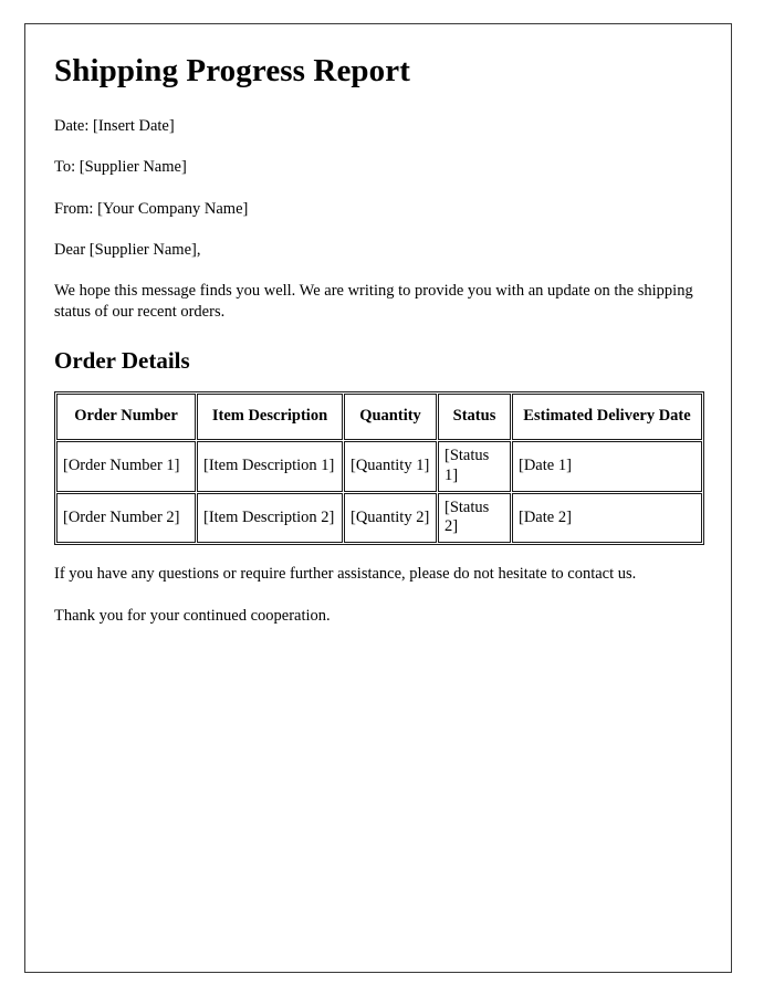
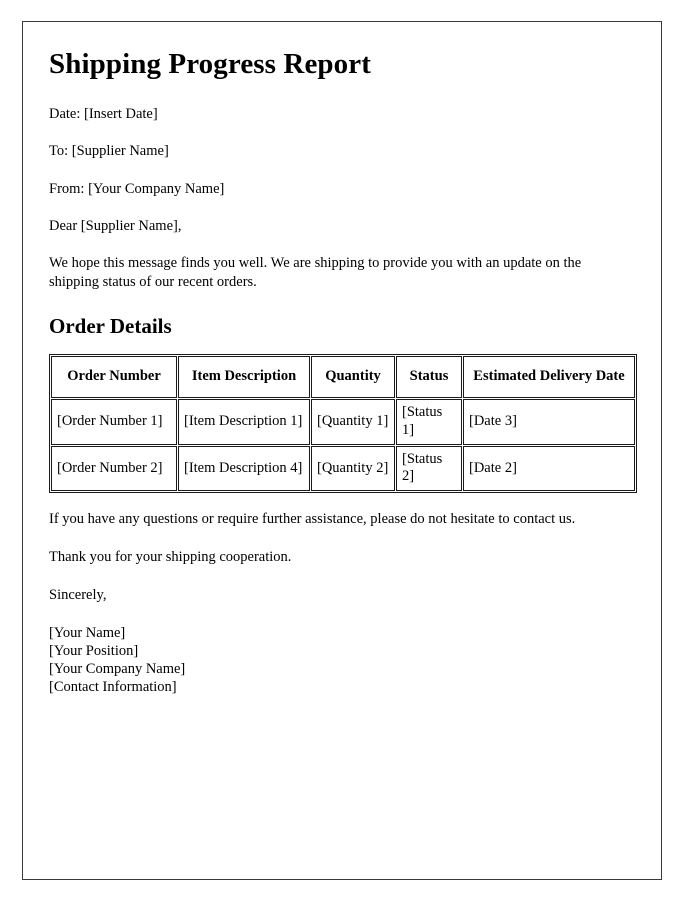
  Shipping Progress Report
  Date: [Insert Date]
  To: [Supplier Name]
  From: [Your Company Name]
  Dear [Supplier Name],
- We hope this message finds you well. We are writing to provide you with an update on the shipping status of our recent orders.
+ We hope this message finds you well. We are shipping to provide you with an update on the shipping status of our recent orders.
  Order Details
  Order Number	Item Description	Quantity	Status	Estimated Delivery Date
- [Order Number 1]	[Item Description 1]	[Quantity 1]	[Status 1]	[Date 1]
+ [Order Number 1]	[Item Description 1]	[Quantity 1]	[Status 1]	[Date 3]
- [Order Number 2]	[Item Description 2]	[Quantity 2]	[Status 2]	[Date 2]
+ [Order Number 2]	[Item Description 4]	[Quantity 2]	[Status 2]	[Date 2]
  If you have any questions or require further assistance, please do not hesitate to contact us.
- Thank you for your continued cooperation.
+ Thank you for your shipping cooperation.
+ Sincerely,
+ [Your Name]
+ [Your Position]
+ [Your Company Name]
+ [Contact Information]
